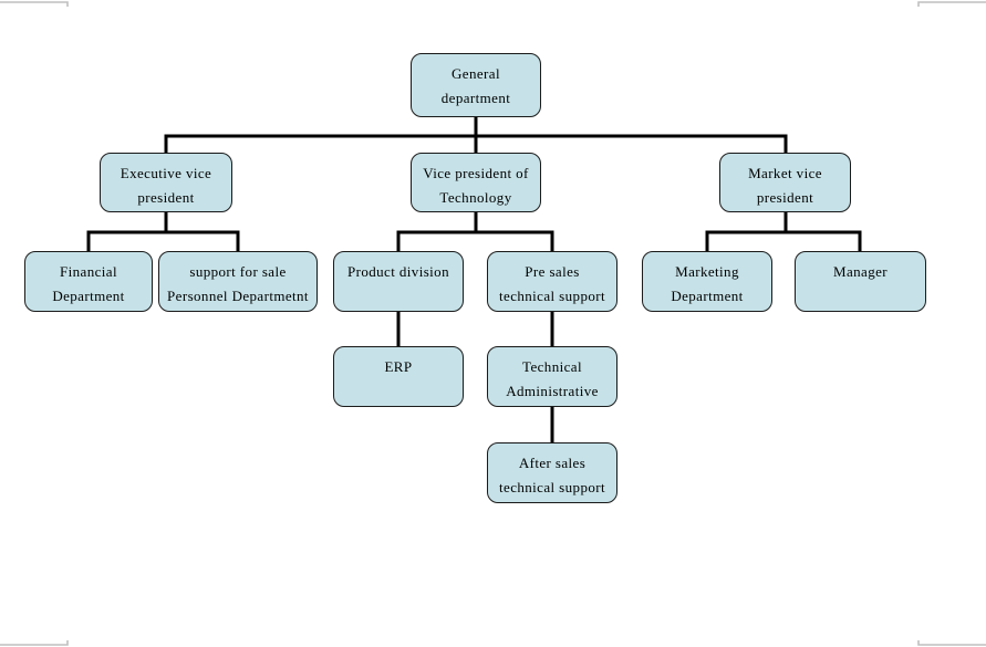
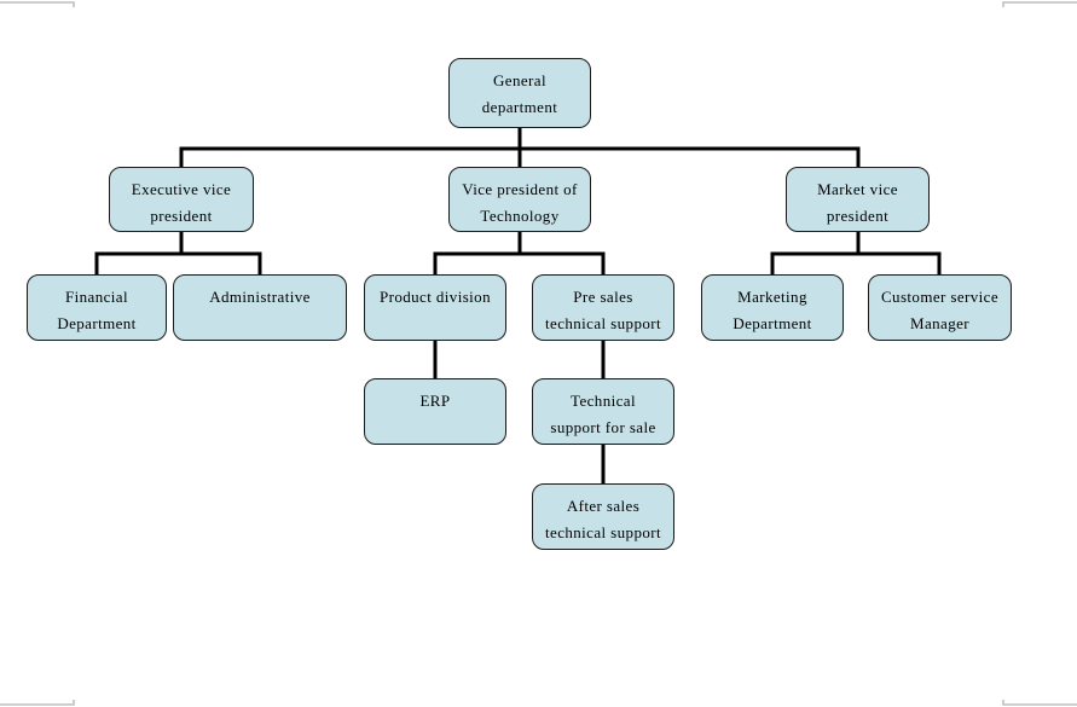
  General
  department
  Executive vice
  president
  Vice president of
  Technology
  Market vice
  president
  Financial
  Department
- support for sale
+ Administrative
- Personnel Departmetnt
  Product division
  Pre sales
  technical support
  Marketing
  Department
+ Customer service
  Manager
  ERP
  Technical
- Administrative
+ support for sale
  After sales
  technical support
